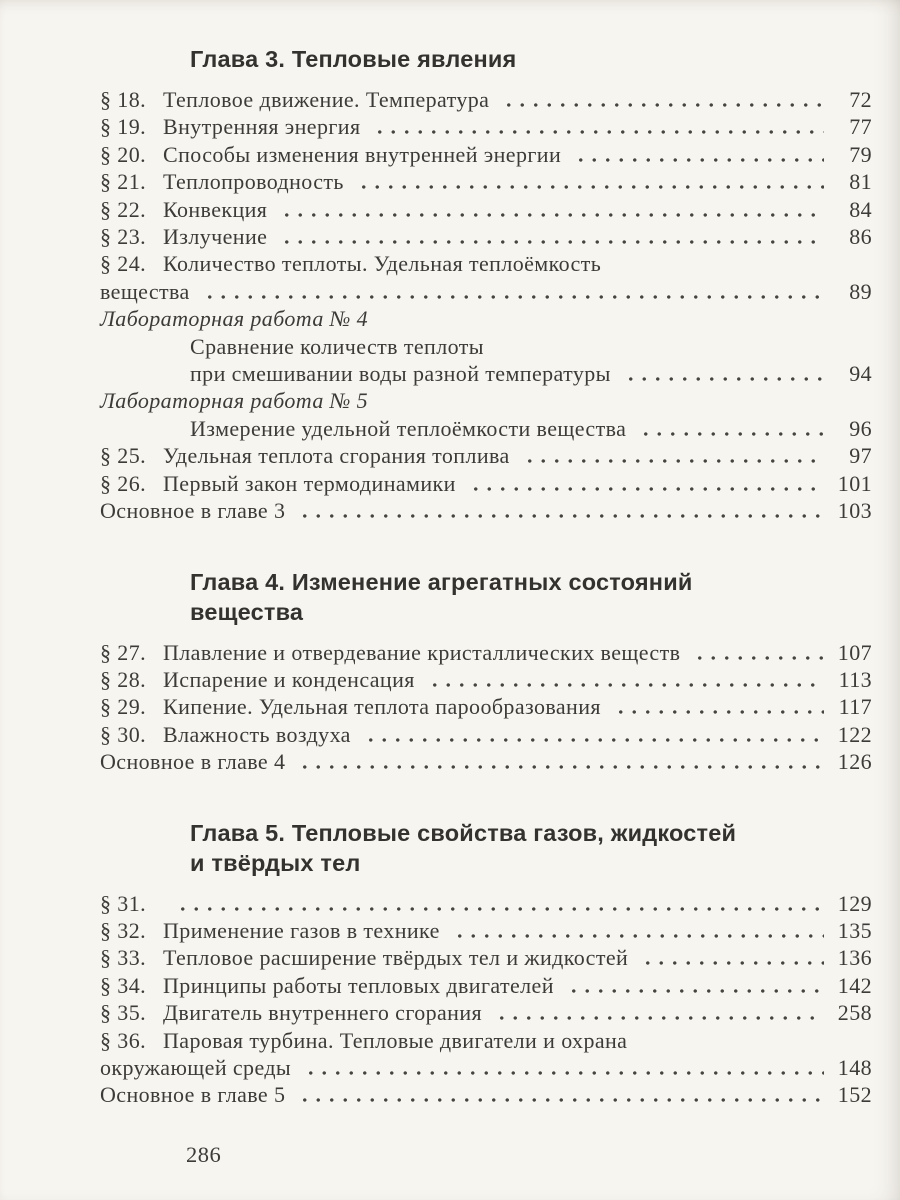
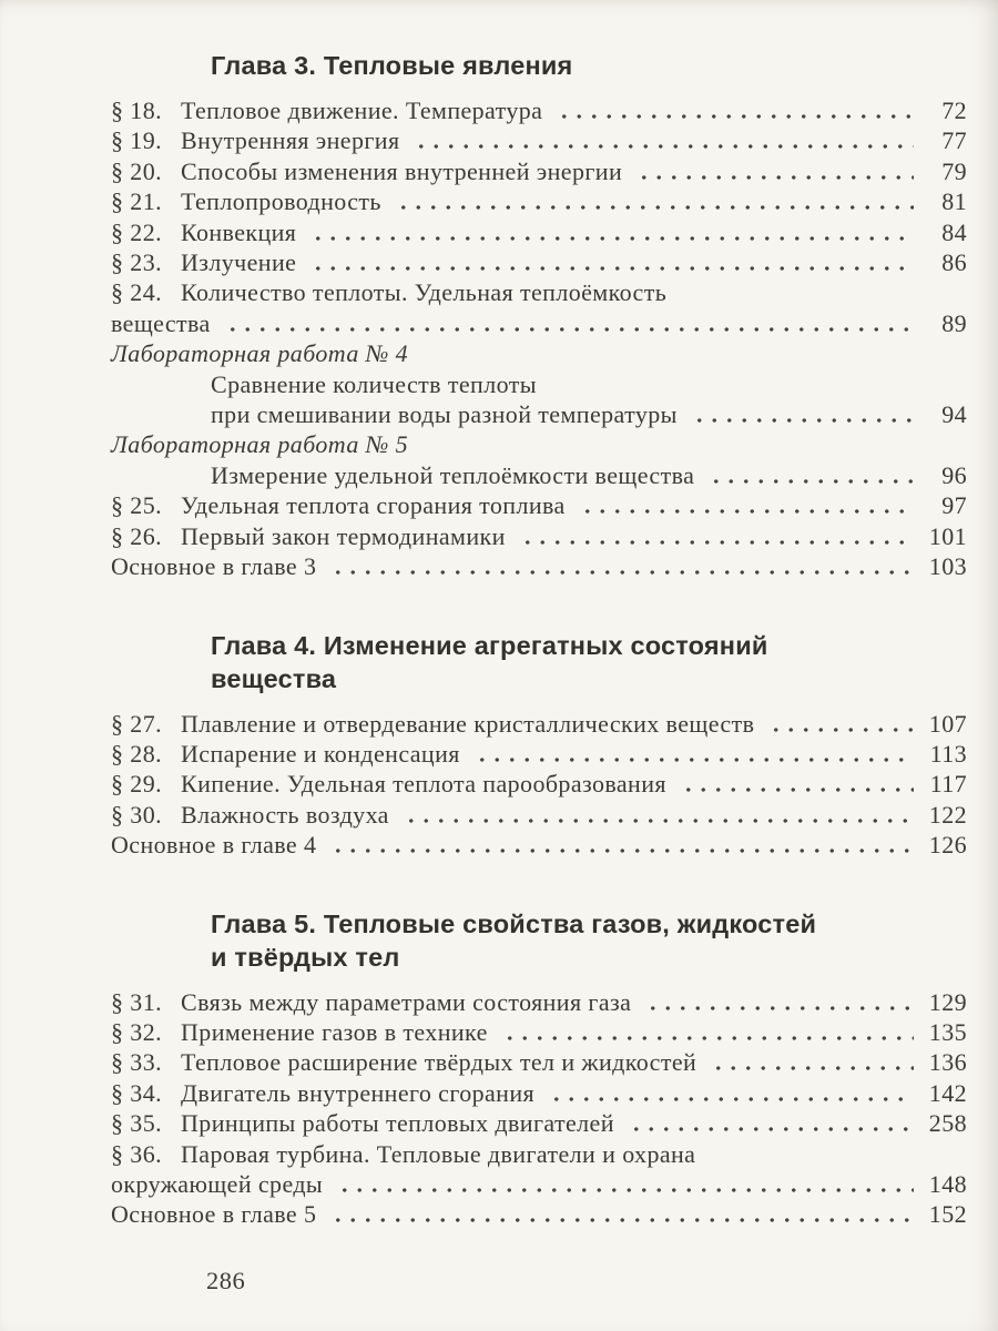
  Глава 3. Тепловые явления
  § 18.
  Тепловое движение. Температура
  72
  § 19.
  Внутренняя энергия
  77
  § 20.
  Способы изменения внутренней энергии
  79
  § 21.
  Теплопроводность
  81
  § 22.
  Конвекция
  84
  § 23.
  Излучение
  86
  § 24.
  Количество теплоты. Удельная теплоёмкость
  вещества
  89
  Лабораторная работа № 4
  Сравнение количеств теплоты
  при смешивании воды разной температуры
  94
  Лабораторная работа № 5
  Измерение удельной теплоёмкости вещества
  96
  § 25.
  Удельная теплота сгорания топлива
  97
  § 26.
  Первый закон термодинамики
  101
  Основное в главе 3
  103
  Глава 4. Изменение агрегатных состояний
  вещества
  § 27.
  Плавление и отвердевание кристаллических веществ
  107
  § 28.
  Испарение и конденсация
  113
  § 29.
  Кипение. Удельная теплота парообразования
  117
  § 30.
  Влажность воздуха
  122
  Основное в главе 4
  126
  Глава 5. Тепловые свойства газов, жидкостей
  и твёрдых тел
  § 31.
+ Связь между параметрами состояния газа
  129
  § 32.
  Применение газов в технике
  135
  § 33.
  Тепловое расширение твёрдых тел и жидкостей
  136
  § 34.
- Принципы работы тепловых двигателей
+ Двигатель внутреннего сгорания
  142
  § 35.
- Двигатель внутреннего сгорания
+ Принципы работы тепловых двигателей
  258
  § 36.
  Паровая турбина. Тепловые двигатели и охрана
  окружающей среды
  148
  Основное в главе 5
  152
  286
